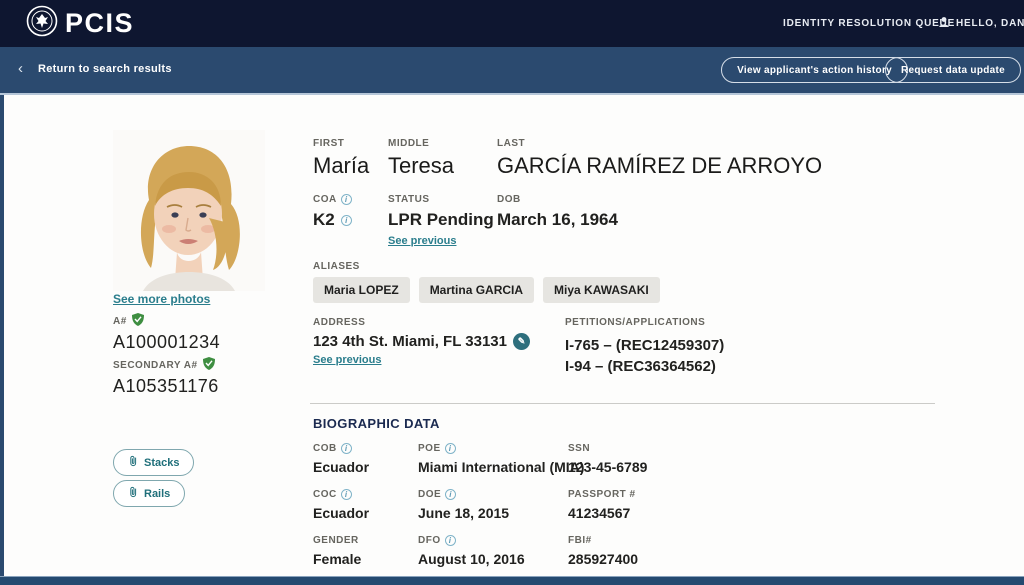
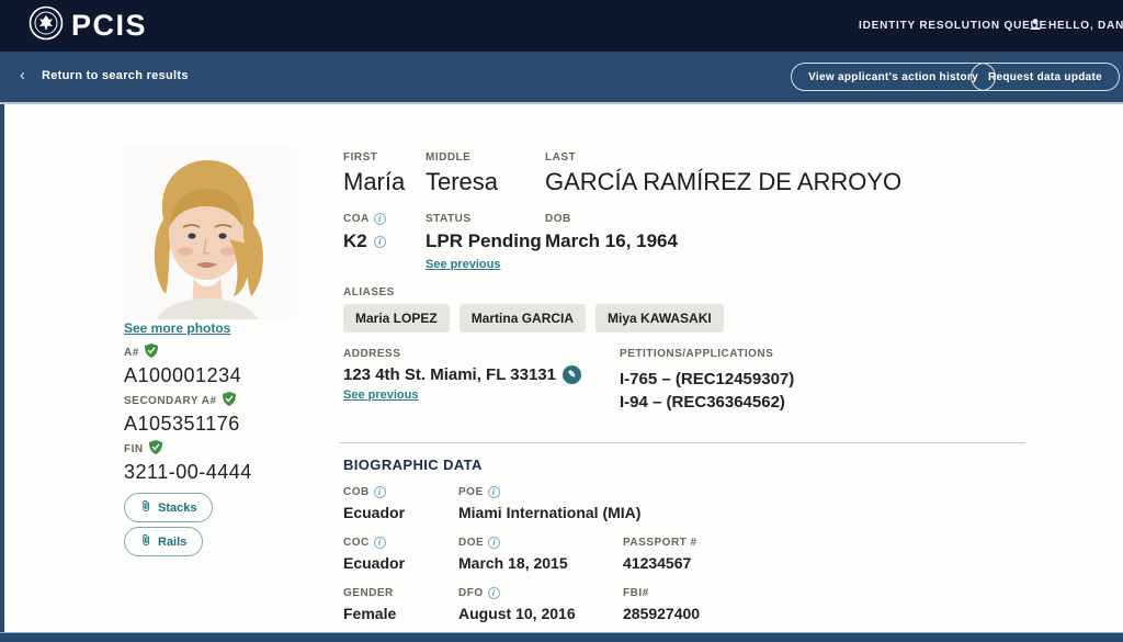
  PCIS
  IDENTITY RESOLUTION QUEUE
  HELLO, DAN
  ‹
  Return to search results
  View applicant's action history
  Request data update
  See more photos
  A#
  A100001234
  SECONDARY A#
  A105351176
+ FIN
+ 3211-00-4444
  Stacks
  Rails
  FIRST
  María
  MIDDLE
  Teresa
  LAST
  GARCÍA RAMÍREZ DE ARROYO
  COA
  i
  K2
  i
  STATUS
  LPR Pending
  See previous
  DOB
  March 16, 1964
  ALIASES
  Maria LOPEZ
  Martina GARCIA
  Miya KAWASAKI
  ADDRESS
  123 4th St. Miami, FL 33131
  ✎
  See previous
  PETITIONS/APPLICATIONS
  I-765 – (REC12459307)
  I-94 – (REC36364562)
  BIOGRAPHIC DATA
  COB
  i
  Ecuador
  POE
  i
  Miami International (MIA)
- SSN
- 123-45-6789
  COC
  i
  Ecuador
  DOE
  i
- June 18, 2015
+ March 18, 2015
  PASSPORT #
  41234567
  GENDER
  Female
  DFO
  i
  August 10, 2016
  FBI#
  285927400
